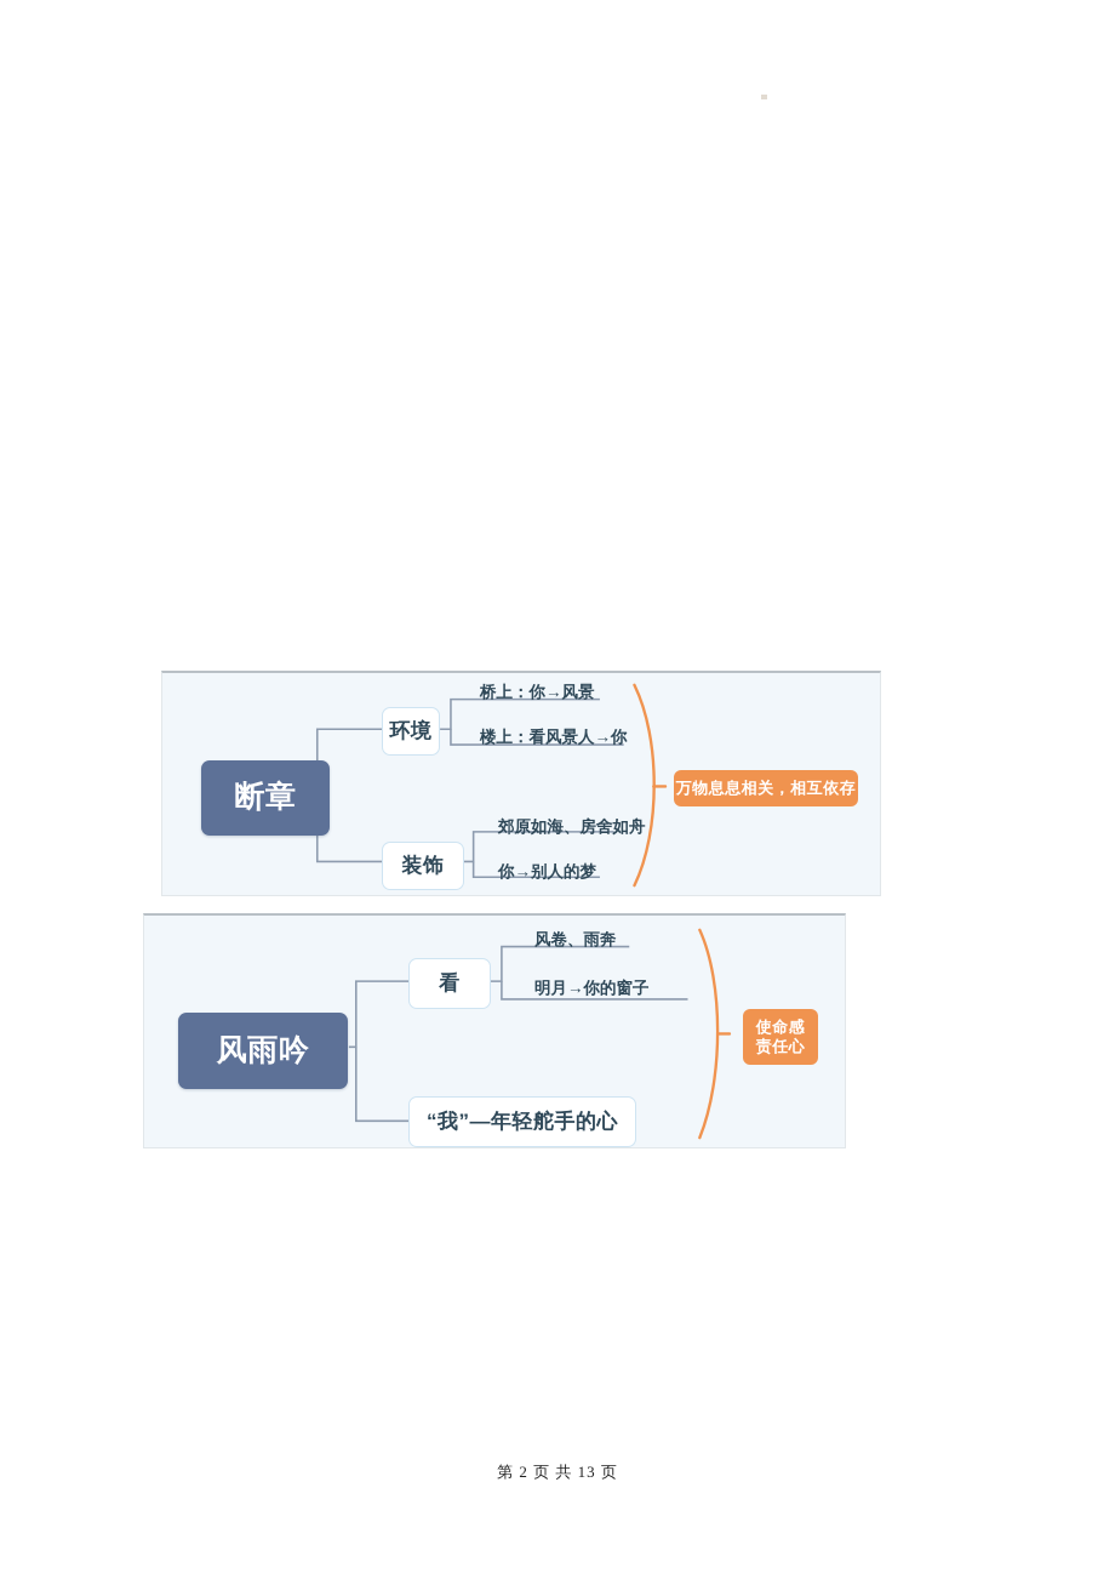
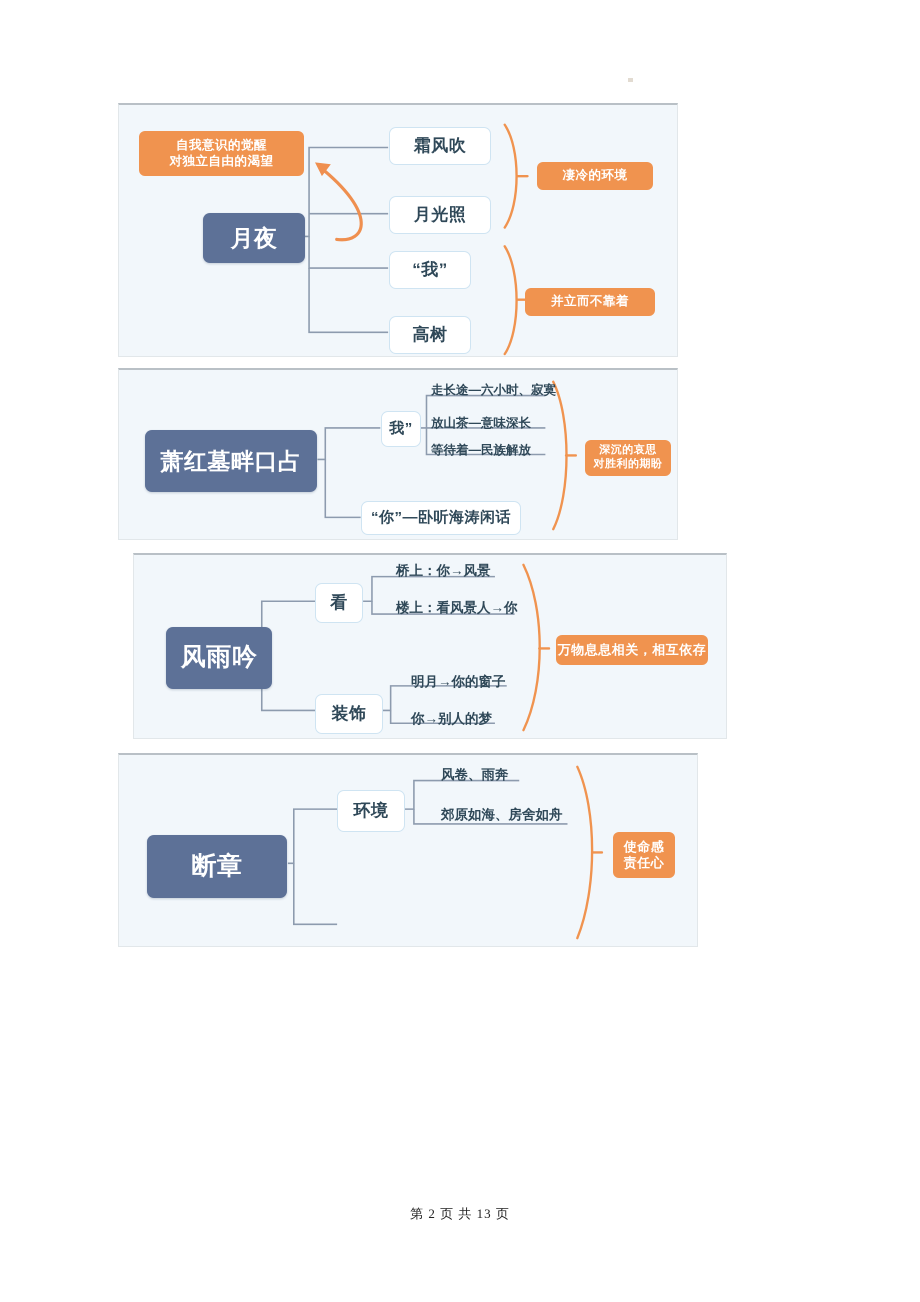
+ 自我意识的觉醒
+ 对独立自由的渴望
+ 月夜
+ 霜风吹
+ 月光照
+ “我”
+ 高树
+ 凄冷的环境
+ 并立而不靠着
+ 萧红墓畔口占
+ 我”
+ “你”—卧听海涛闲话
+ 走长途—六小时、寂寞
+ 放山茶—意味深长
+ 等待着—民族解放
+ 深沉的哀思
+ 对胜利的期盼
- 断章
+ 风雨吟
- 环境
+ 看
  装饰
  桥上：你→风景
  楼上：看风景人→你
- 郊原如海、房舍如舟
+ 明月→你的窗子
  你→别人的梦
  万物息息相关，相互依存
- 风雨吟
+ 断章
- 看
+ 环境
- “我”—年轻舵手的心
  风卷、雨奔
- 明月→你的窗子
+ 郊原如海、房舍如舟
  使命感
  责任心
  第 2 页 共 13 页
